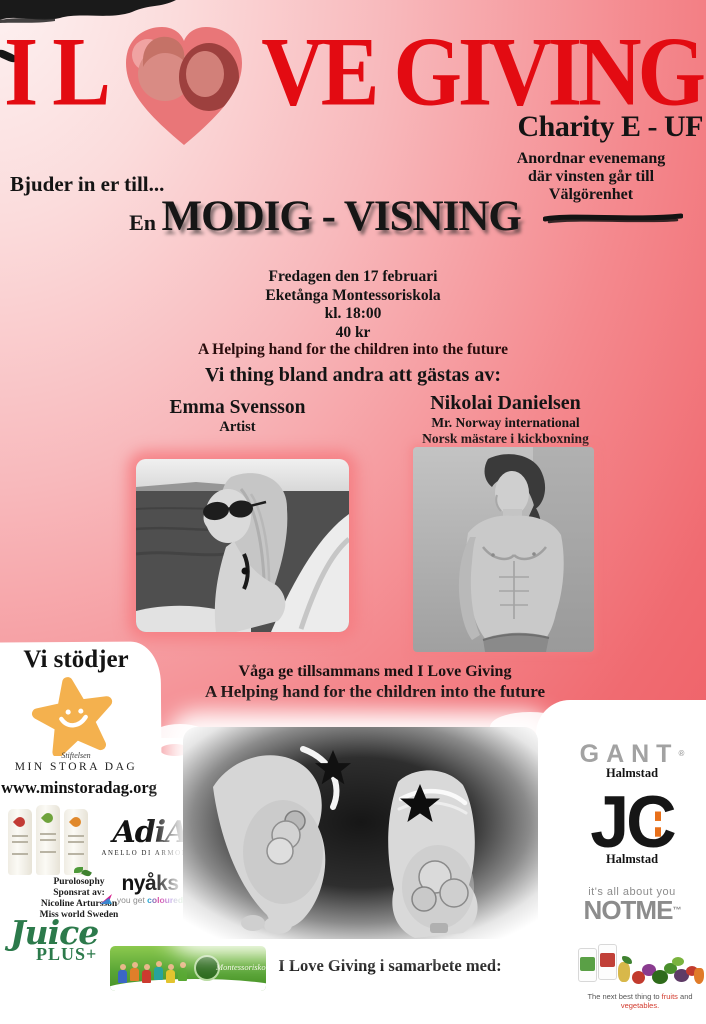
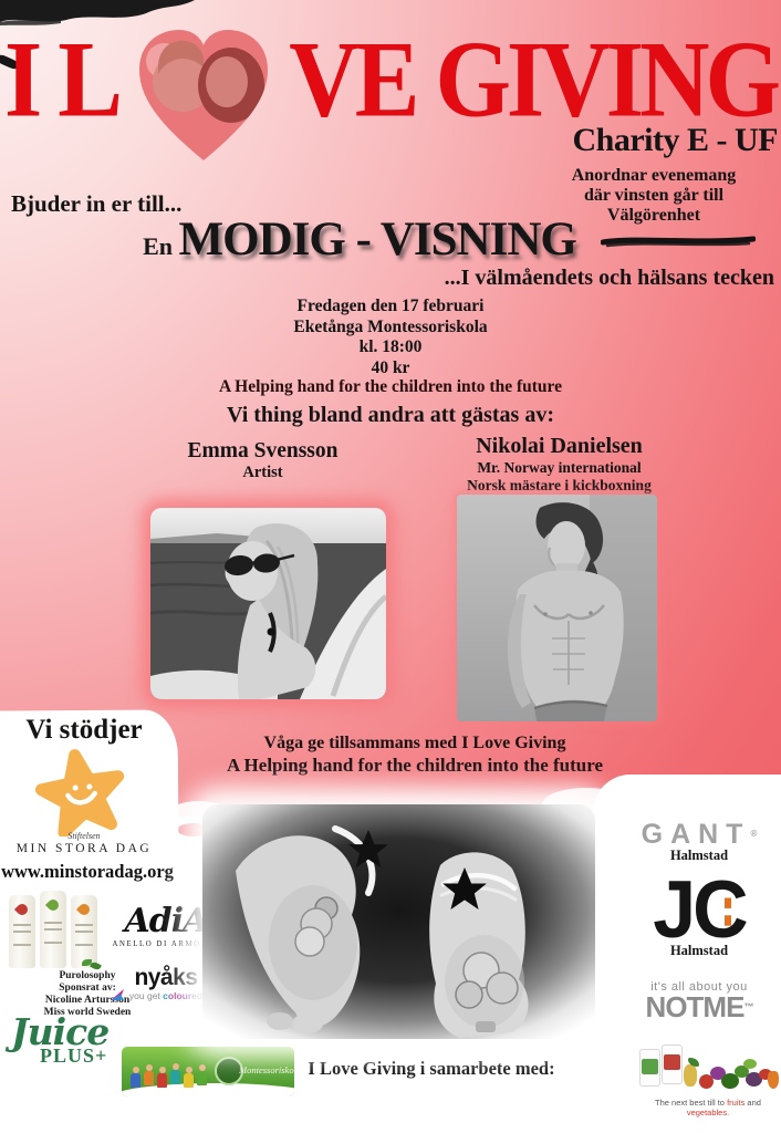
  I L
  VE GIVING
  Charity E - UF
  Anordnar evenemang
  där vinsten går till
  Välgörenhet
  Bjuder in er till...
  En MODIG - VISNING
+ ...I välmåendets och hälsans tecken
  Fredagen den 17 februari
  Eketånga Montessoriskola
  kl. 18:00
  40 kr
  A Helping hand for the children into the future
  Vi thing bland andra att gästas av:
  Emma Svensson
  Artist
  Nikolai Danielsen
  Mr. Norway international
  Norsk mästare i kickboxning
  Våga ge tillsammans med I Love Giving
  A Helping hand for the children into the future
  Vi stödjer
  Stiftelsen
  MIN STORA DAG
  www.minstoradag.org
  Purolosophy
  Sponsrat av:
  Nicoline Arturon
  Miss world Sweden
  AdiA
  nyåks
  you get coloured
  Juice
  PLUS+
  Montessorisko
  I Love Giving i samarbete med:
  GANT®
  Halmstad
  JC
  Halmstad
  it's all about you
  NOTME™
- The next best thing to fruits and vegetables.
+ The next best till to fruits and vegetables.
